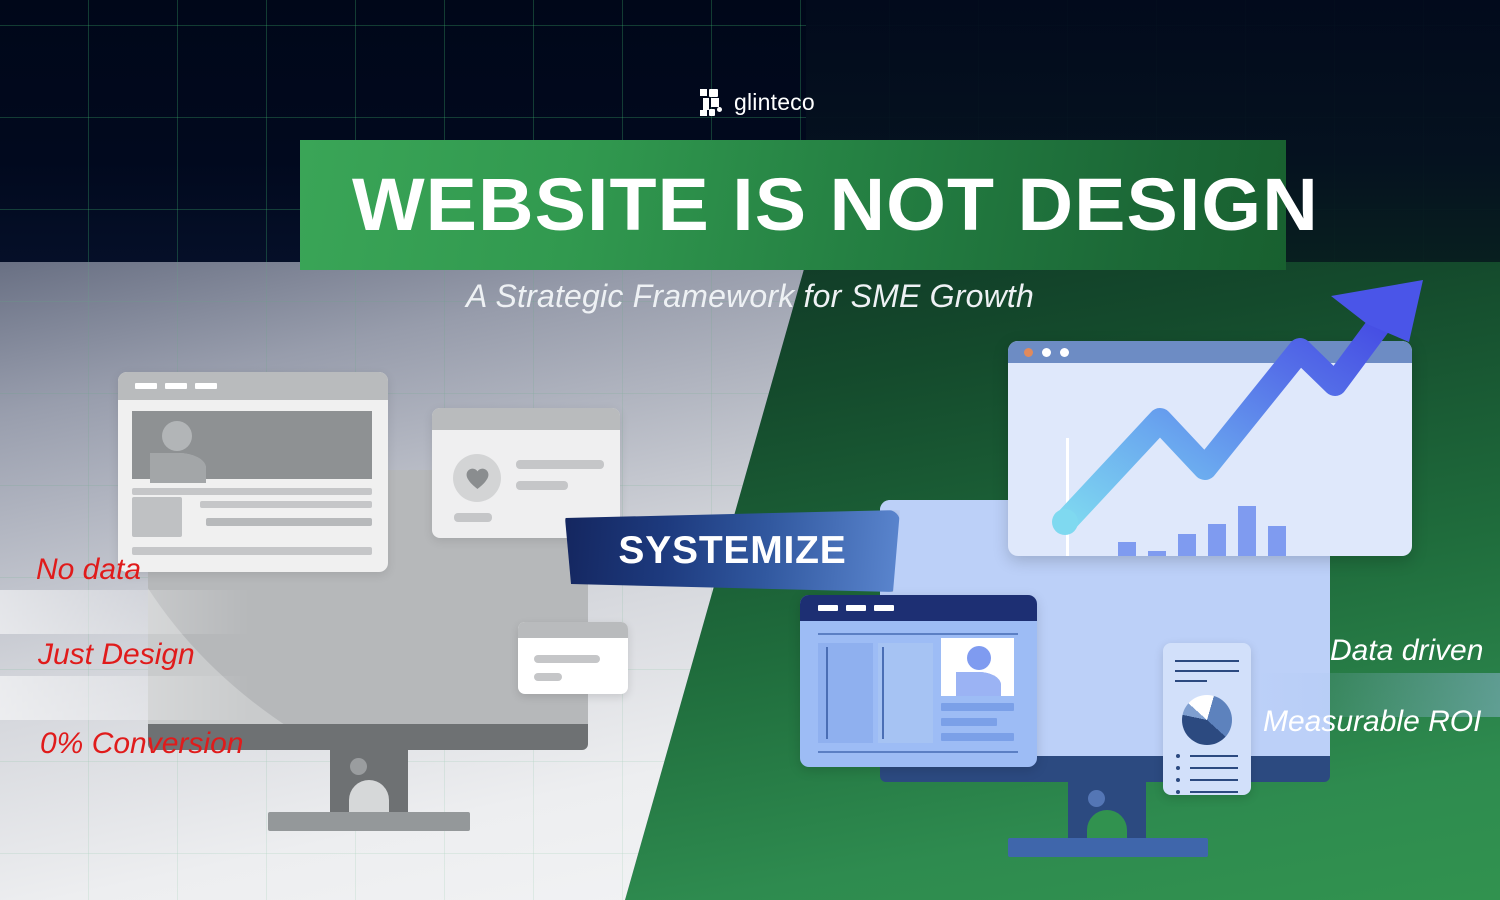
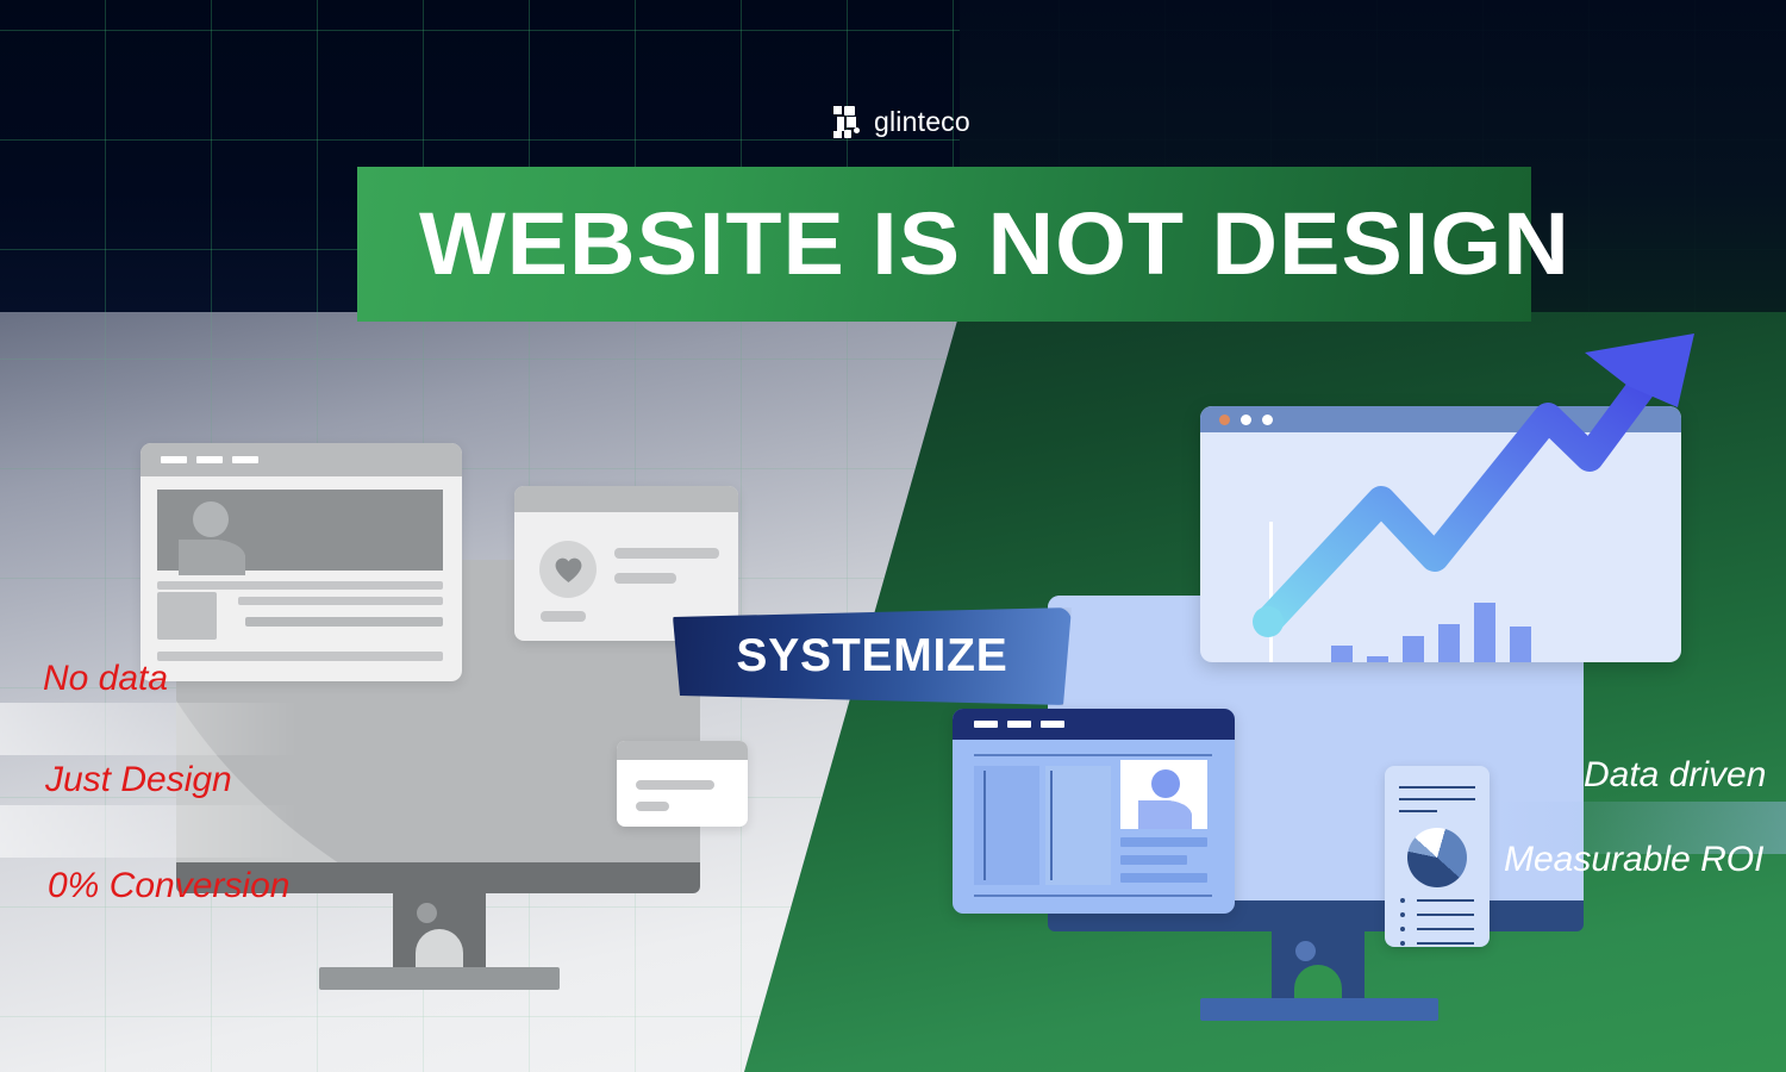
  No data
  Just Design
  0% Conversion
  Data driven
  Measurable ROI
  SYSTEMIZE
  glinteco
  WEBSITE IS NOT DESIGN
- A Strategic Framework for SME Growth
